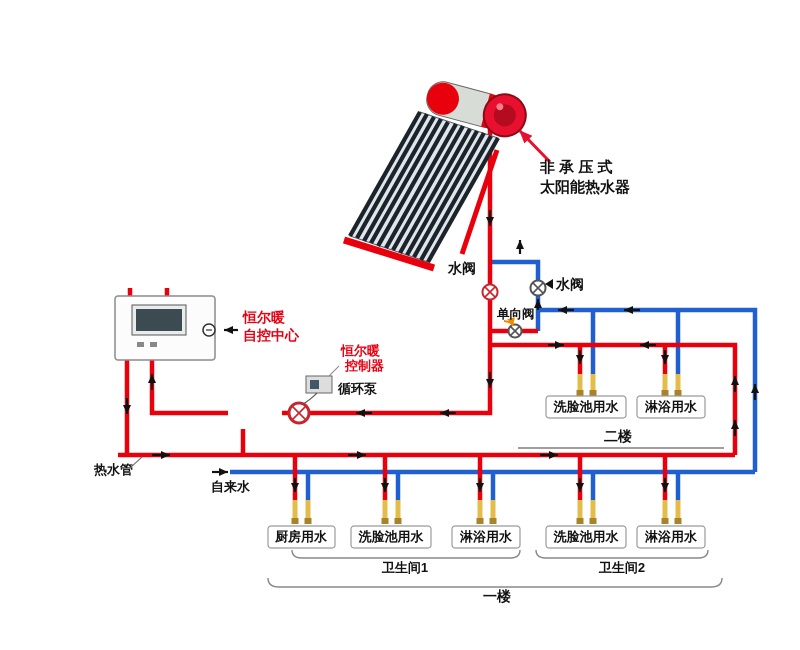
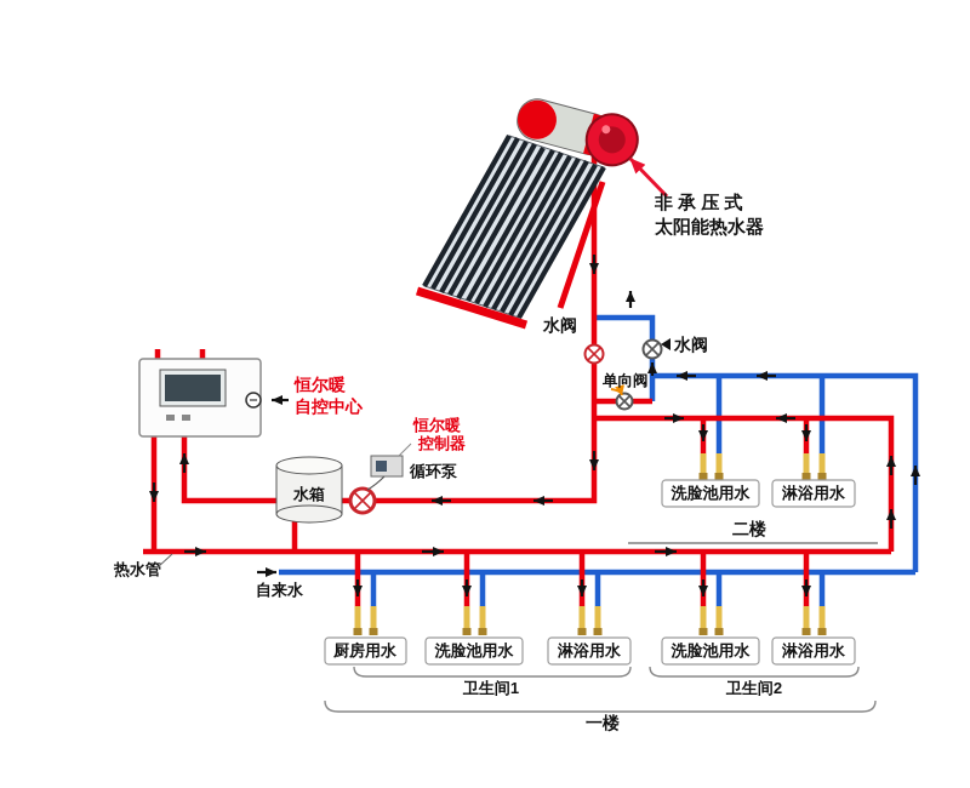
+ 水箱
  洗脸池用水
  淋浴用水
  厨房用水
  洗脸池用水
  淋浴用水
  洗脸池用水
  淋浴用水
  非 承 压 式
  太阳能热水器
  恒尔暖
  自控中心
  恒尔暖
  控制器
  循环泵
  水阀
  水阀
  单向阀
  热水管
  自来水
  二楼
  卫生间1
  卫生间2
  一楼
